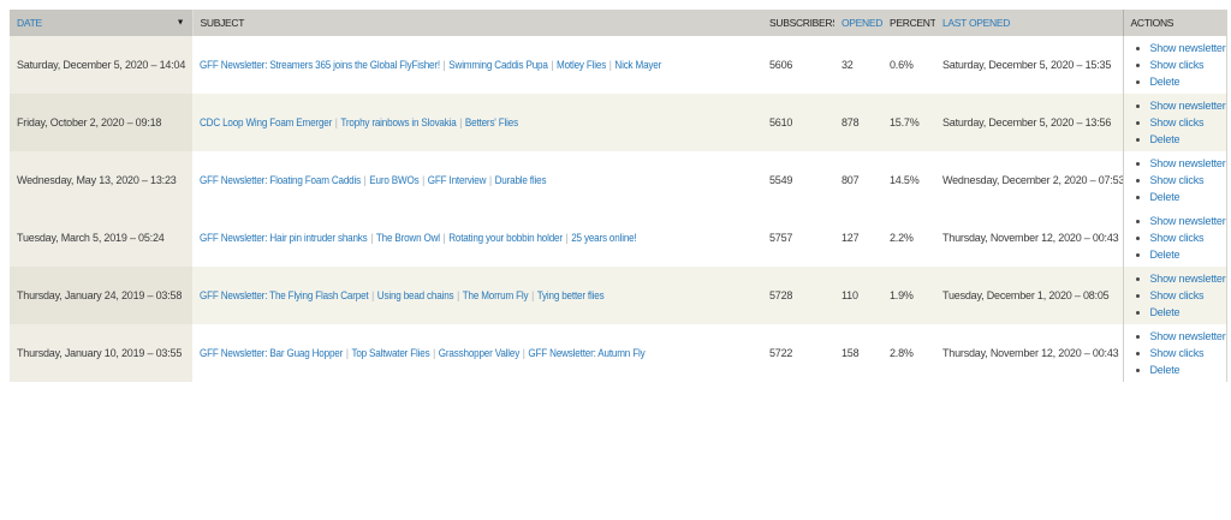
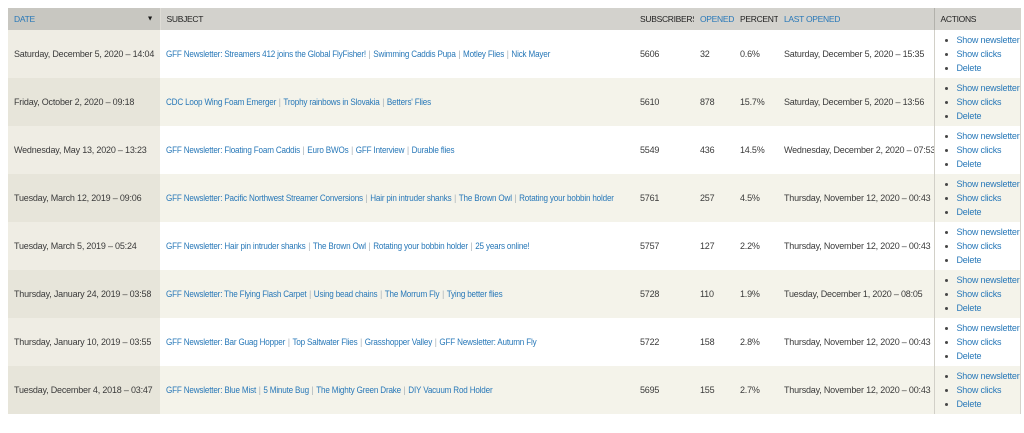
  DATE	SUBJECT	SUBSCRIBER	OPENED	PERCENT	LAST OPENED	ACTIONS
- Saturday, December 5, 2020 – 14:04	GFF Newsletter: Streamers 365 joins the Global FlyFisher! | Swimming Caddis Pupa | Motley Flies | Nick Mayer	5606	32	0.6%	Saturday, December 5, 2020 – 15:35	Show newsletter Show clicks Delete
+ Saturday, December 5, 2020 – 14:04	GFF Newsletter: Streamers 412 joins the Global FlyFisher! | Swimming Caddis Pupa | Motley Flies | Nick Mayer	5606	32	0.6%	Saturday, December 5, 2020 – 15:35	Show newsletter Show clicks Delete
  Friday, October 2, 2020 – 09:18	CDC Loop Wing Foam Emerger | Trophy rainbows in Slovakia | Betters' Flies	5610	878	15.7%	Saturday, December 5, 2020 – 13:56	Show newsletter Show clicks Delete
- Wednesday, May 13, 2020 – 13:23	GFF Newsletter: Floating Foam Caddis | Euro BWOs | GFF Interview | Durable flies	5549	807	14.5%	Wednesday, December 2, 2020 – 07:53	Show newsletter Show clicks Delete
+ Wednesday, May 13, 2020 – 13:23	GFF Newsletter: Floating Foam Caddis | Euro BWOs | GFF Interview | Durable flies	5549	436	14.5%	Wednesday, December 2, 2020 – 07:53	Show newsletter Show clicks Delete
+ Tuesday, March 12, 2019 – 09:06	GFF Newsletter: Pacific Northwest Streamer Conversions | Hair pin intruder shanks | The Brown Owl | Rotating your bobbin holder	5761	257	4.5%	Thursday, November 12, 2020 – 00:43	Show newsletter Show clicks Delete
  Tuesday, March 5, 2019 – 05:24	GFF Newsletter: Hair pin intruder shanks | The Brown Owl | Rotating your bobbin holder | 25 years online!	5757	127	2.2%	Thursday, November 12, 2020 – 00:43	Show newsletter Show clicks Delete
  Thursday, January 24, 2019 – 03:58	GFF Newsletter: The Flying Flash Carpet | Using bead chains | The Morrum Fly | Tying better flies	5728	110	1.9%	Tuesday, December 1, 2020 – 08:05	Show newsletter Show clicks Delete
  Thursday, January 10, 2019 – 03:55	GFF Newsletter: Bar Guag Hopper | Top Saltwater Flies | Grasshopper Valley | GFF Newsletter: Autumn Fly	5722	158	2.8%	Thursday, November 12, 2020 – 00:43	Show newsletter Show clicks Delete
+ Tuesday, December 4, 2018 – 03:47	GFF Newsletter: Blue Mist | 5 Minute Bug | The Mighty Green Drake | DIY Vacuum Rod Holder	5695	155	2.7%	Thursday, November 12, 2020 – 00:43	Show newsletter Show clicks Delete
